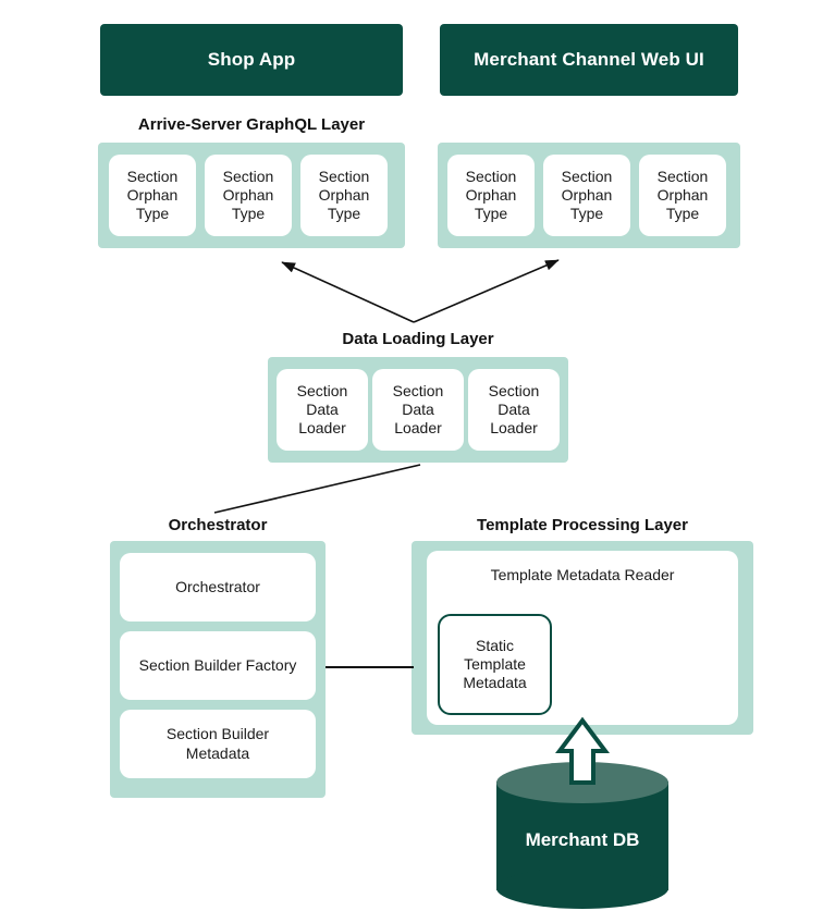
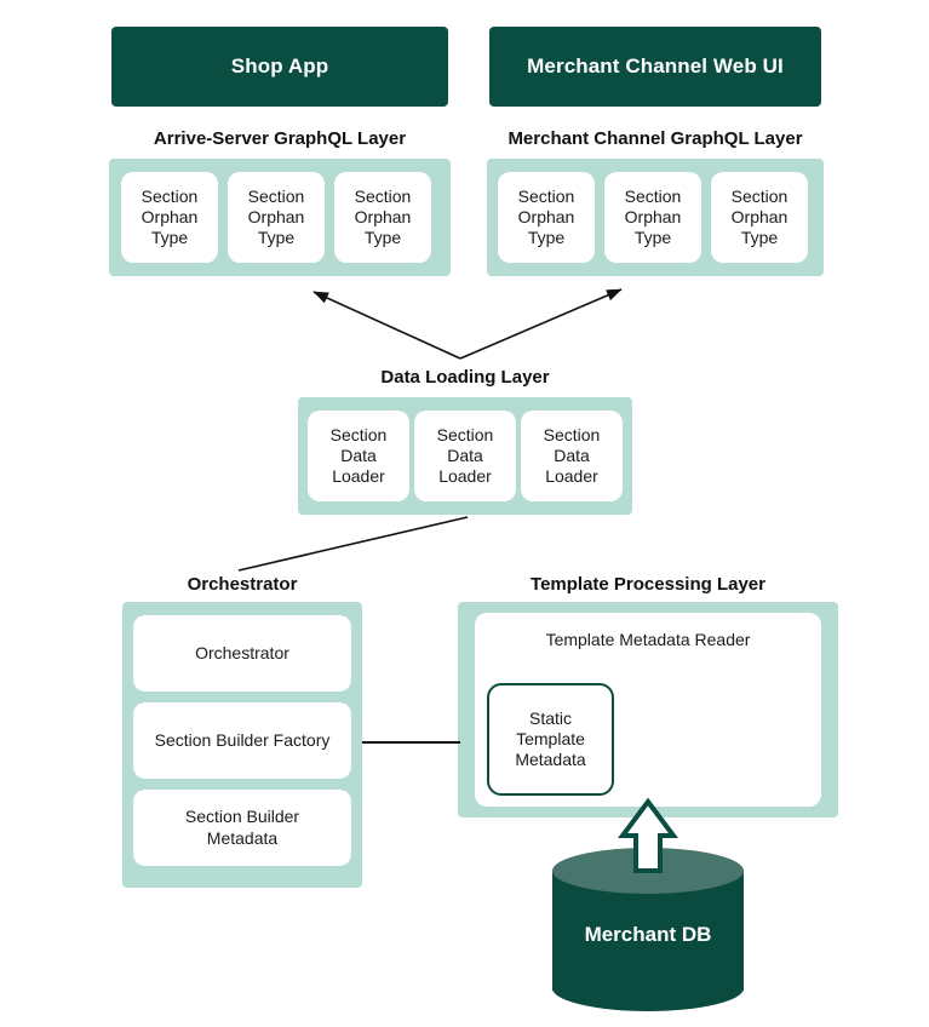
  Shop App
  Merchant Channel Web UI
  Arrive-Server GraphQL Layer
+ Merchant Channel GraphQL Layer
  Section
  Orphan
  Type
  Section
  Orphan
  Type
  Section
  Orphan
  Type
  Section
  Orphan
  Type
  Section
  Orphan
  Type
  Section
  Orphan
  Type
  Data Loading Layer
  Section
  Data
  Loader
  Section
  Data
  Loader
  Section
  Data
  Loader
  Orchestrator
  Orchestrator
  Section Builder Factory
  Section Builder
  Metadata
  Template Processing Layer
  Template Metadata Reader
  Static
  Template
  Metadata
  Merchant DB
